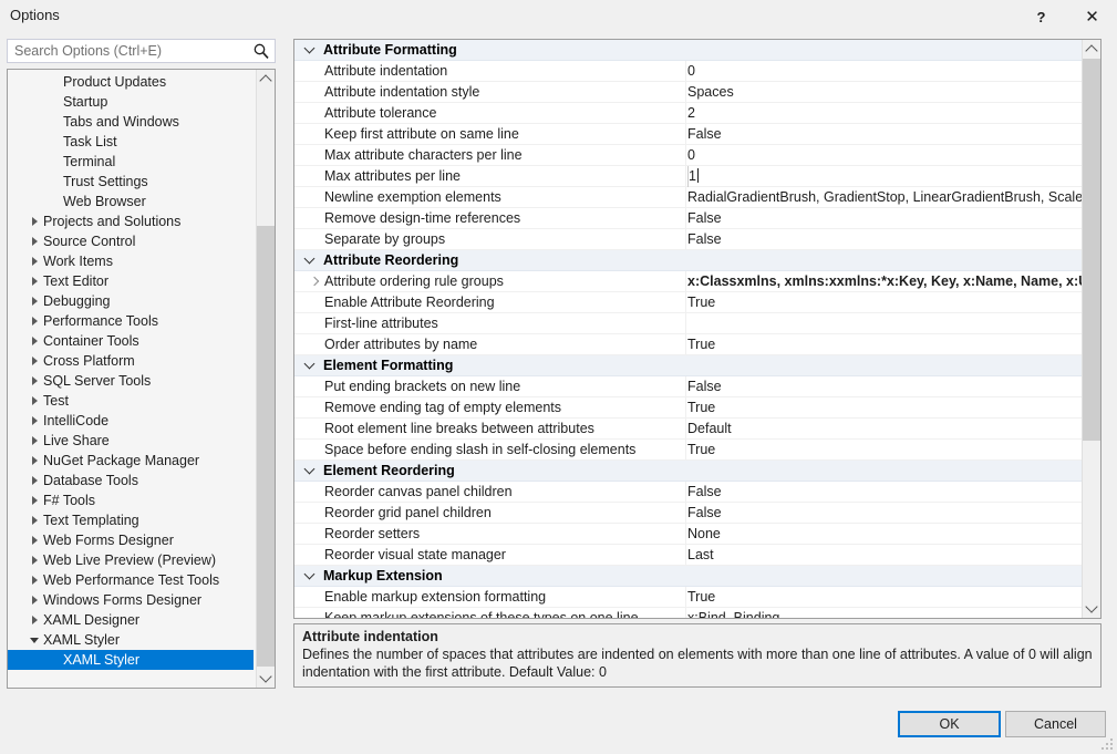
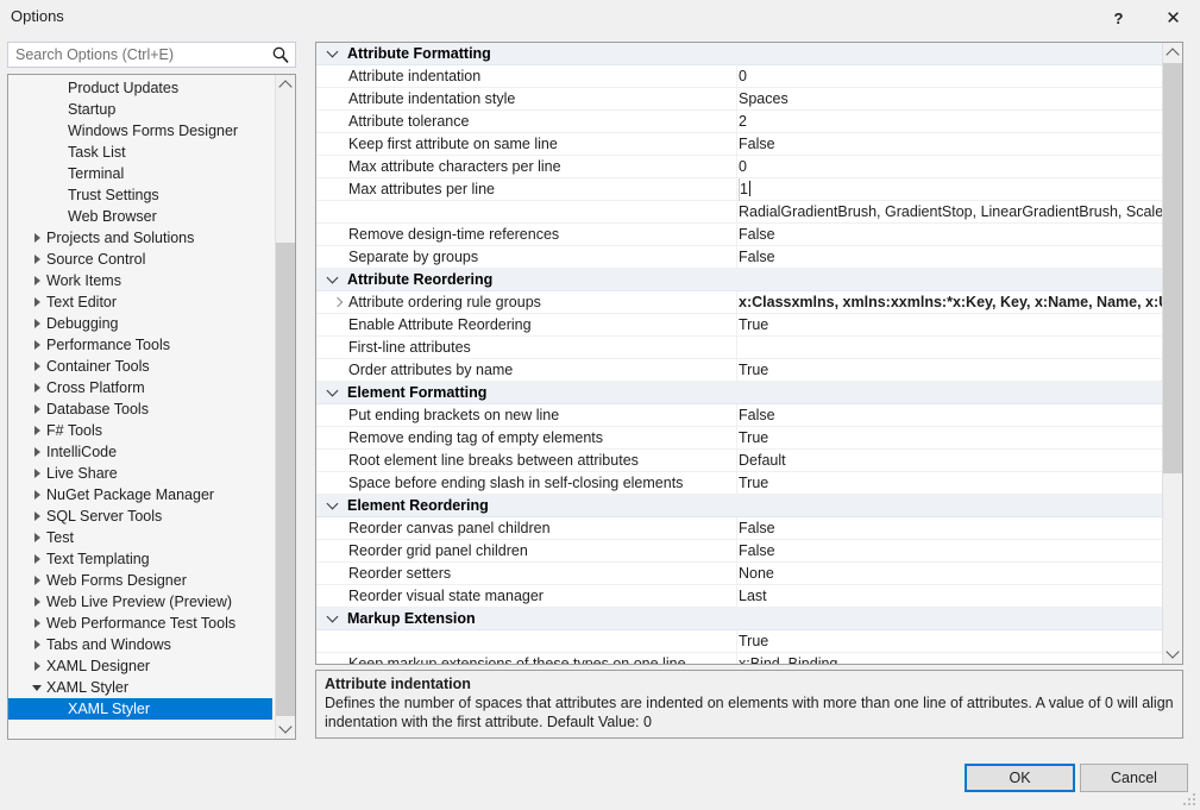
  Options
  ?
  ✕
  Search Options (Ctrl+E)
  Product Updates
  Startup
- Tabs and Windows
+ Windows Forms Designer
  Task List
  Terminal
  Trust Settings
  Web Browser
  Projects and Solutions
  Source Control
  Work Items
  Text Editor
  Debugging
  Performance Tools
  Container Tools
  Cross Platform
- SQL Server Tools
+ Database Tools
- Test
+ F# Tools
  IntelliCode
  Live Share
  NuGet Package Manager
- Database Tools
+ SQL Server Tools
- F# Tools
+ Test
  Text Templating
  Web Forms Designer
  Web Live Preview (Preview)
  Web Performance Test Tools
- Windows Forms Designer
+ Tabs and Windows
  XAML Designer
  XAML Styler
  XAML Styler
  Attribute Formatting
  Attribute indentation
  0
  Attribute indentation style
  Spaces
  Attribute tolerance
  2
  Keep first attribute on same line
  False
  Max attribute characters per line
  0
  Max attributes per line
  1
- Newline exemption elements
  RadialGradientBrush, GradientStop, LinearGradientBrush, Scale
  Remove design-time references
  False
  Separate by groups
  False
  Attribute Reordering
  Attribute ordering rule groups
  x:Classxmlns, xmlns:xxmlns:*x:Key, Key, x:Name, Name, x:
  Enable Attribute Reordering
  True
  First-line attributes
  Order attributes by name
  True
  Element Formatting
  Put ending brackets on new line
  False
  Remove ending tag of empty elements
  True
  Root element line breaks between attributes
  Default
  Space before ending slash in self-closing elements
  True
  Element Reordering
  Reorder canvas panel children
  False
  Reorder grid panel children
  False
  Reorder setters
  None
  Reorder visual state manager
  Last
  Markup Extension
- Enable markup extension formatting
  True
  Attribute indentation
  Defines the number of spaces that attributes are indented on elements with more than one line of attributes. A value of 0 will align indentation with the first attribute. Default Value: 0
  OK
  Cancel
